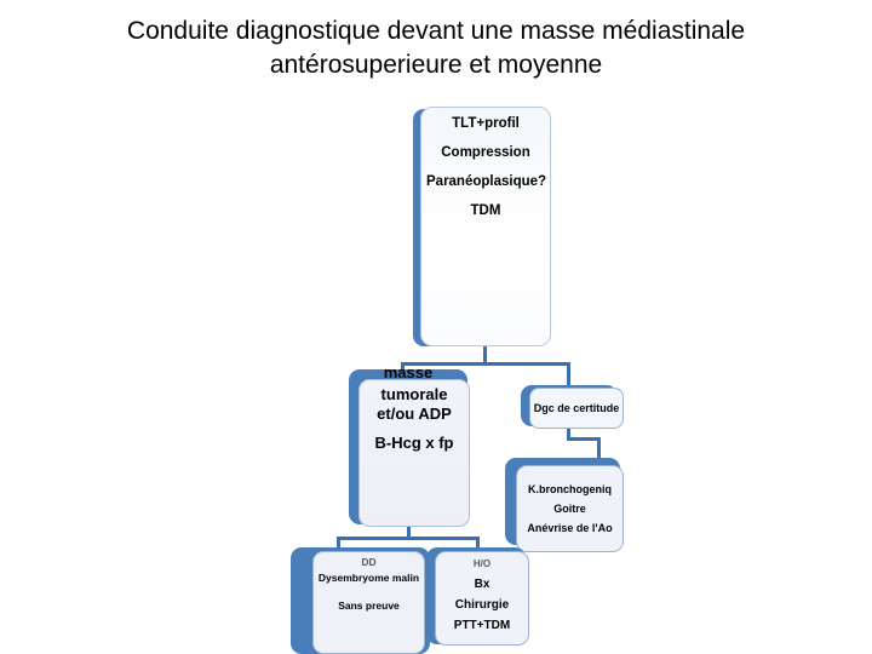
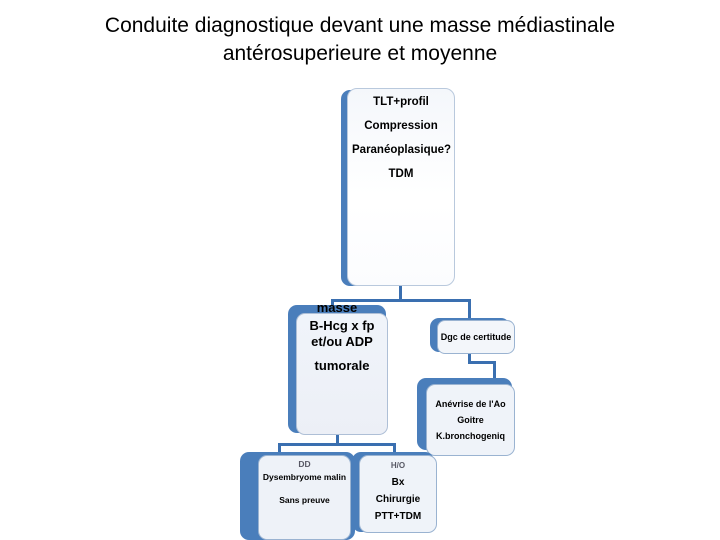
  Conduite diagnostique devant une masse médiastinale antérosuperieure et moyenne
  TLT+profil
  Compression
  Paranéoplasique?
  TDM
- tumorale
+ B-Hcg x fp
  et/ou ADP
- B-Hcg x fp
+ tumorale
  masse
  Dgc de certitude
- K.bronchogeniq
+ Anévrise de l'Ao
  Goitre
- Anévrise de l'Ao
+ K.bronchogeniq
  DD
  Dysembryome malin
  Sans preuve
  H/O
  Bx
  Chirurgie
  PTT+TDM
